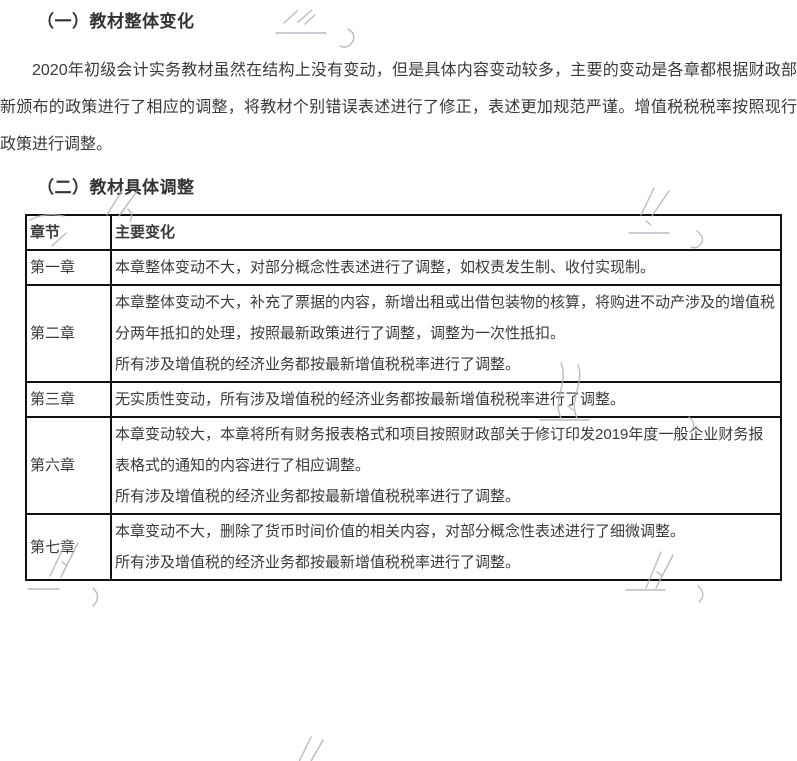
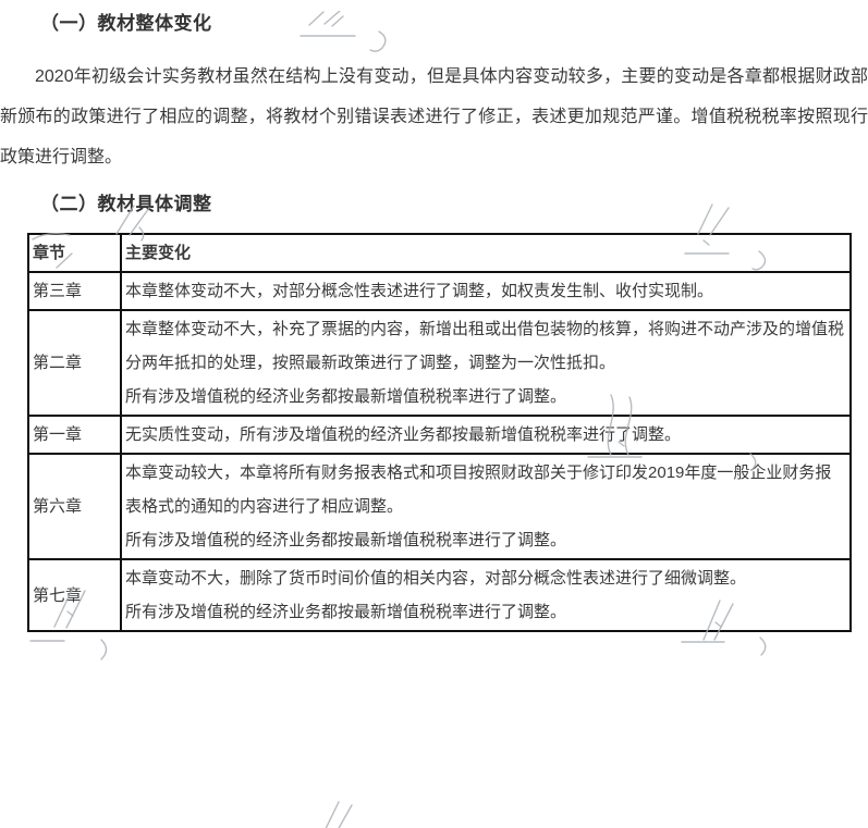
  （一）教材整体变化
  2020年初级会计实务教材虽然在结构上没有变动，但是具体内容变动较多，主要的变动是各章都根据财政部新颁布的政策进行了相应的调整，将教材个别错误表述进行了修正，表述更加规范严谨。增值税税税率按照现行政策进行调整。
  （二）教材具体调整
  章节	主要变化
- 第一章	本章整体变动不大，对部分概念性表述进行了调整，如权责发生制、收付实现制。
+ 第三章	本章整体变动不大，对部分概念性表述进行了调整，如权责发生制、收付实现制。
  第二章	本章整体变动不大，补充了票据的内容，新增出租或出借包装物的核算，将购进不动产涉及的增值税分两年抵扣的处理，按照最新政策进行了调整，调整为一次性抵扣。 所有涉及增值税的经济业务都按最新增值税税率进行了调整。
- 第三章	无实质性变动，所有涉及增值税的经济业务都按最新增值税税率进行了调整。
+ 第一章	无实质性变动，所有涉及增值税的经济业务都按最新增值税税率进行了调整。
  第六章	本章变动较大，本章将所有财务报表格式和项目按照财政部关于修订印发2019年度一般企业财务报表格式的通知的内容进行了相应调整。 所有涉及增值税的经济业务都按最新增值税税率进行了调整。
  第七章	本章变动不大，删除了货币时间价值的相关内容，对部分概念性表述进行了细微调整。 所有涉及增值税的经济业务都按最新增值税税率进行了调整。
